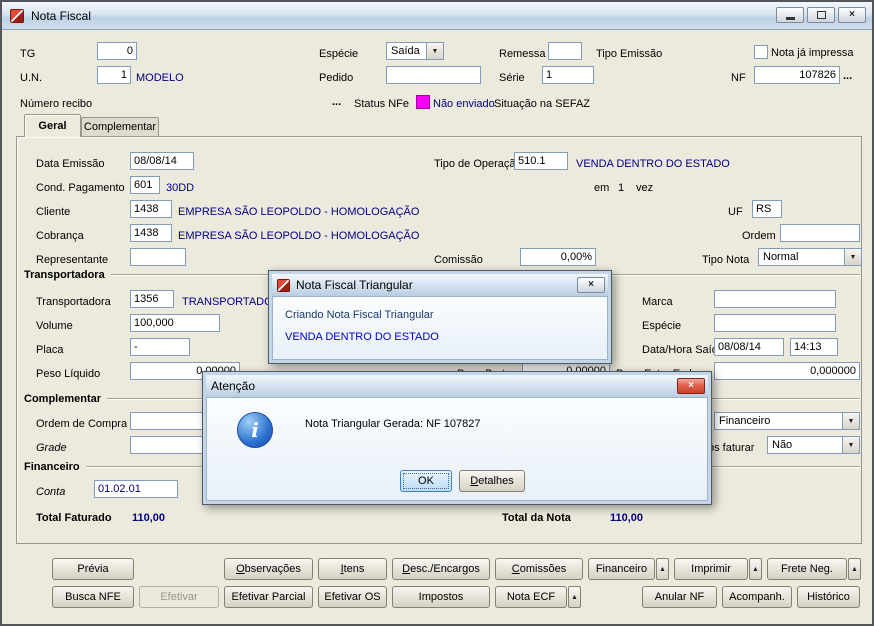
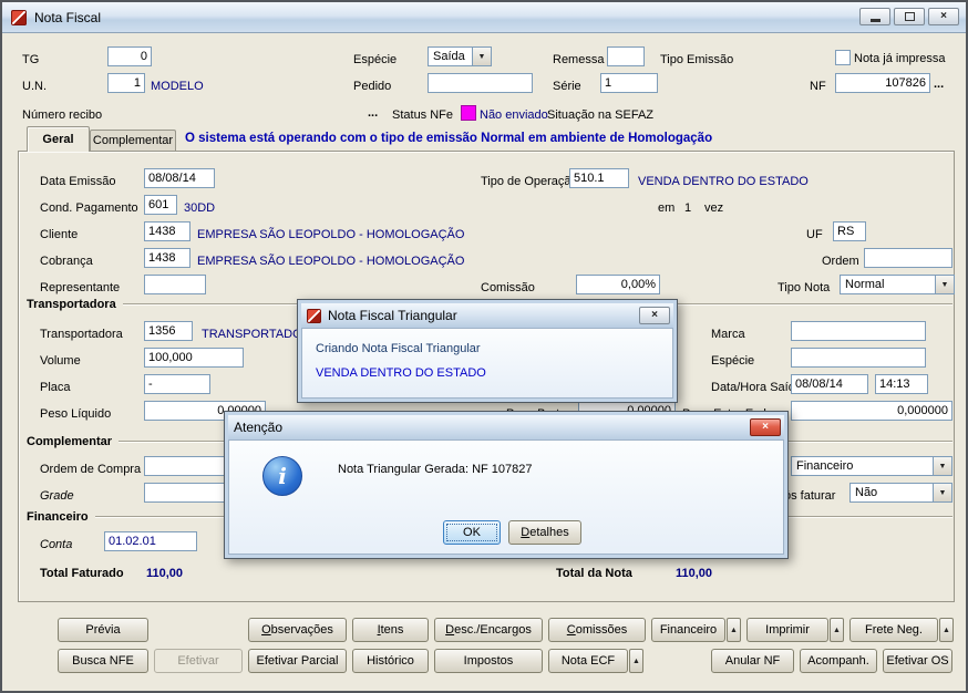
  Nota Fiscal
  ×
  TG
  0
  Espécie
  Saída
  Remessa
  Tipo Emissão
  Nota já impressa
  U.N.
  1
  MODELO
  Pedido
  Série
  1
  NF
  107826
  ...
  Número recibo
  ...
  Status NFe
  Não enviado
  Situação na SEFAZ
  Complementar
  Geral
+ O sistema está operando com o tipo de emissão Normal em ambiente de Homologação
  Data Emissão
  08/08/14
  Tipo de Operaçã
  510.1
  VENDA DENTRO DO ESTADO
  Cond. Pagamento
  601
  30DD
  em
  1
  vez
  Cliente
  1438
  EMPRESA SÃO LEOPOLDO - HOMOLOGAÇÃO
  UF
  RS
  Cobrança
  1438
  EMPRESA SÃO LEOPOLDO - HOMOLOGAÇÃO
  Ordem
  Representante
  Comissão
  0,00%
  Tipo Nota
  Normal
  Transportadora
  Transportadora
  1356
  TRANSPORTAD
  Marca
  Volume
  100,000
  Espécie
  Placa
  -
  Data/Hora Saí
  08/08/14
  14:13
  Peso Líquido
  0,000000
  Complementar
  Ordem de Compra
  Financeiro
  Grade
  s faturar
  Não
  Financeiro
  Conta
  01.02.01
  Total Faturado
  110,00
  Total da Nota
  110,00
  Prévia
  Observações
  Itens
  Desc./Encargos
  Comissões
  Financeiro
  Imprimir
  Frete Neg.
  Busca NFE
  Efetivar
  Efetivar Parcial
- Efetivar OS
+ Histórico
  Impostos
  Nota ECF
  Anular NF
  Acompanh.
- Histórico
+ Efetivar OS
  Nota Fiscal Triangular
  ×
  Criando Nota Fiscal Triangular
  VENDA DENTRO DO ESTADO
  Atenção
  ×
  i
  Nota Triangular Gerada: NF 107827
  OK
  Detalhes
